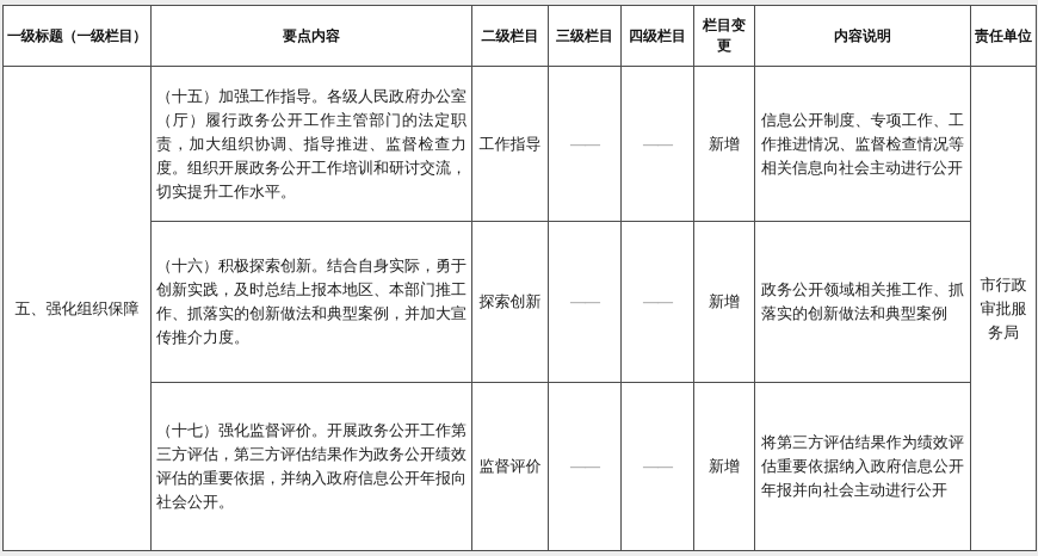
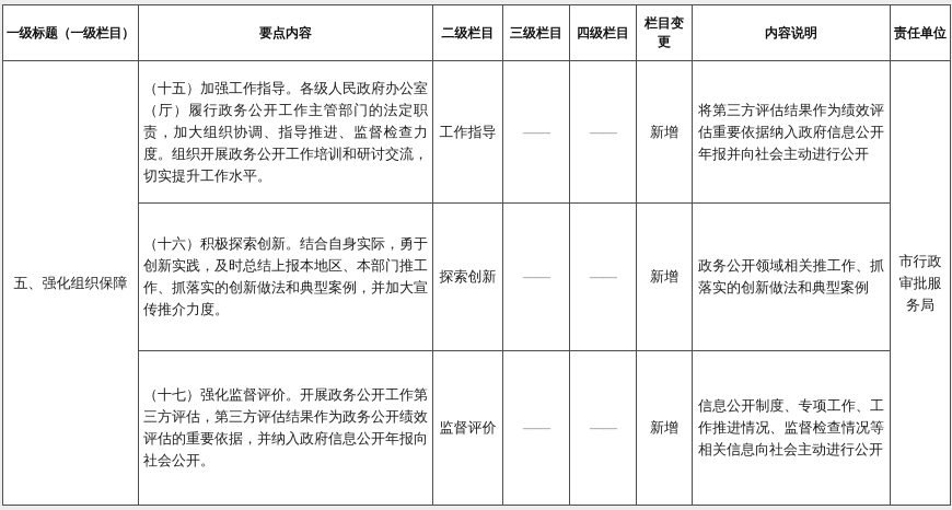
  一级标题（一级栏目）	要点内容	二级栏目	三级栏目	四级栏目	栏目变更	内容说明	责任单位
- 五、强化组织保障	（十五）加强工作指导。各级人民政府办公室（厅）履行政务公开工作主管部门的法定职责，加大组织协调、指导推进、监督检查力度。组织开展政务公开工作培训和研讨交流，切实提升工作水平。	工作指导	——	——	新增	信息公开制度、专项工作、工作推进情况、监督检查情况等相关信息向社会主动进行公开	市行政审批服务局
+ 五、强化组织保障	（十五）加强工作指导。各级人民政府办公室（厅）履行政务公开工作主管部门的法定职责，加大组织协调、指导推进、监督检查力度。组织开展政务公开工作培训和研讨交流，切实提升工作水平。	工作指导	——	——	新增	将第三方评估结果作为绩效评估重要依据纳入政府信息公开年报并向社会主动进行公开	市行政审批服务局
  （十六）积极探索创新。结合自身实际，勇于创新实践，及时总结上报本地区、本部门推工作、抓落实的创新做法和典型案例，并加大宣传推介力度。	探索创新	——	——	新增	政务公开领域相关推工作、抓落实的创新做法和典型案例
- （十七）强化监督评价。开展政务公开工作第三方评估，第三方评估结果作为政务公开绩效评估的重要依据，并纳入政府信息公开年报向社会公开。	监督评价	——	——	新增	将第三方评估结果作为绩效评估重要依据纳入政府信息公开年报并向社会主动进行公开
+ （十七）强化监督评价。开展政务公开工作第三方评估，第三方评估结果作为政务公开绩效评估的重要依据，并纳入政府信息公开年报向社会公开。	监督评价	——	——	新增	信息公开制度、专项工作、工作推进情况、监督检查情况等相关信息向社会主动进行公开
